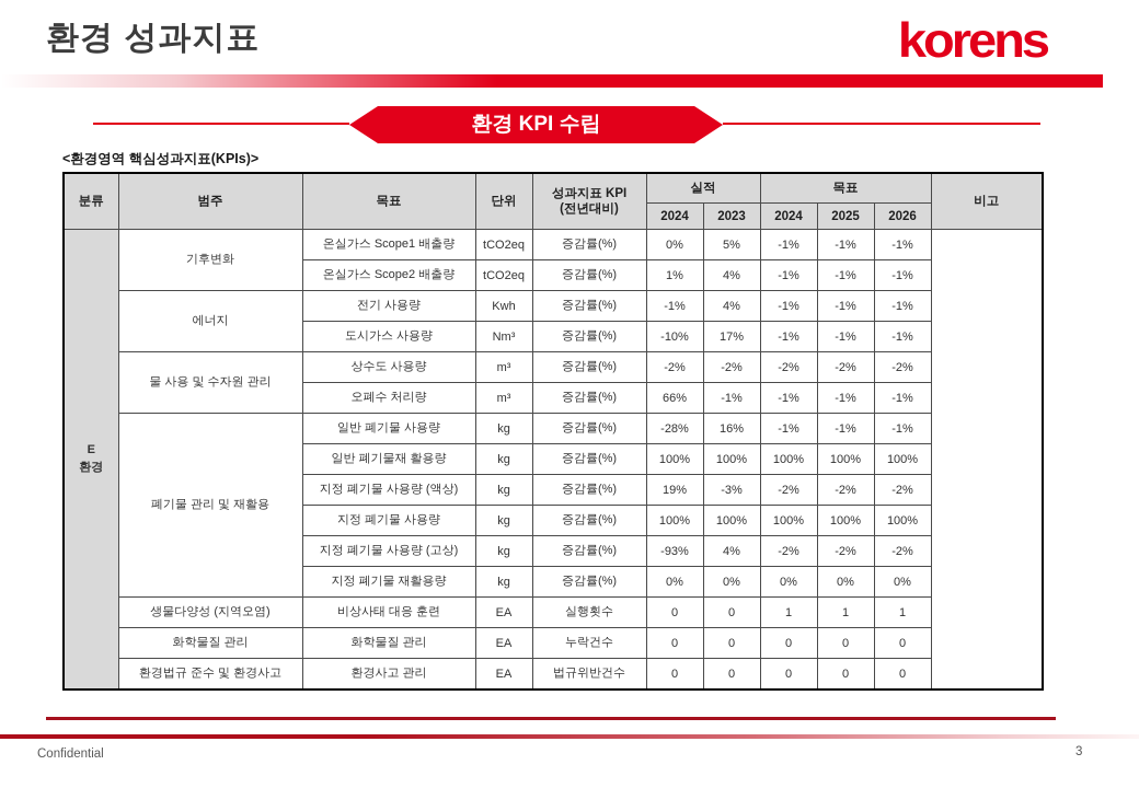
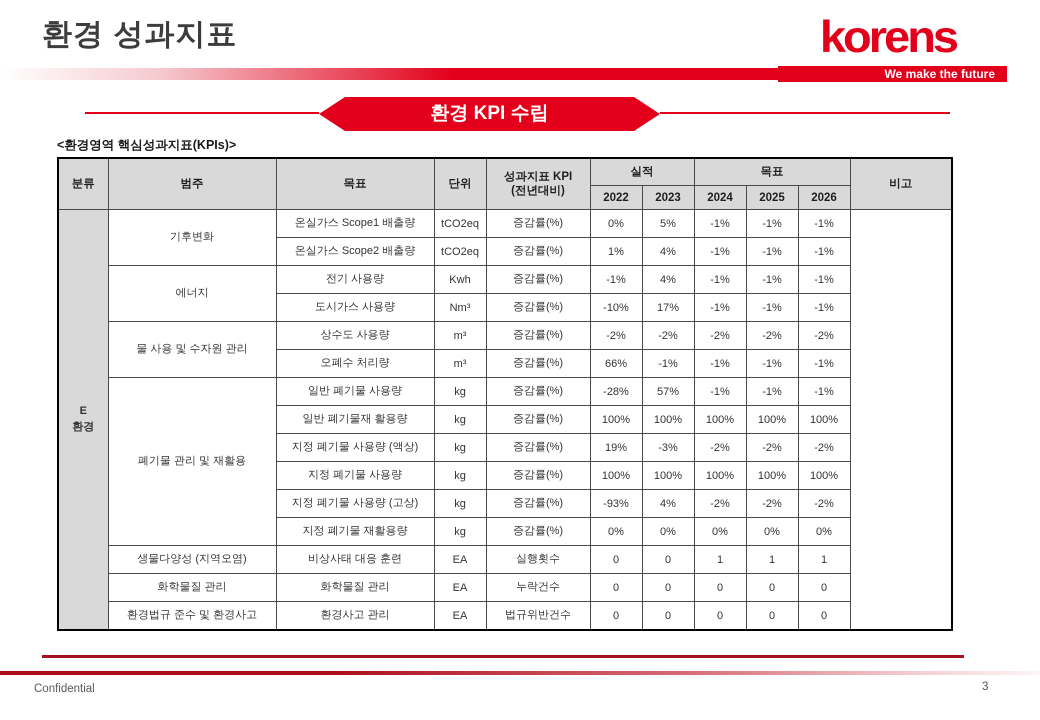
  환경 성과지표
  korens
+ We make the future
  환경 KPI 수립
  <환경영역 핵심성과지표(KPIs)>
  분류	범주	목표	단위	성과지표 KPI (전년대비)	실적	목표	비고
- 2024	2023	2024	2025	2026
+ 2022	2023	2024	2025	2026
  E 환경	기후변화	온실가스 Scope1 배출량	tCO2eq	증감률(%)	0%	5%	-1%	-1%	-1%
  온실가스 Scope2 배출량	tCO2eq	증감률(%)	1%	4%	-1%	-1%	-1%
  에너지	전기 사용량	Kwh	증감률(%)	-1%	4%	-1%	-1%	-1%
  도시가스 사용량	Nm³	증감률(%)	-10%	17%	-1%	-1%	-1%
  물 사용 및 수자원 관리	상수도 사용량	m³	증감률(%)	-2%	-2%	-2%	-2%	-2%
  오폐수 처리량	m³	증감률(%)	66%	-1%	-1%	-1%	-1%
- 폐기물 관리 및 재활용	일반 폐기물 사용량	kg	증감률(%)	-28%	16%	-1%	-1%	-1%
+ 폐기물 관리 및 재활용	일반 폐기물 사용량	kg	증감률(%)	-28%	57%	-1%	-1%	-1%
  일반 폐기물재 활용량	kg	증감률(%)	100%	100%	100%	100%	100%
  지정 폐기물 사용량 (액상)	kg	증감률(%)	19%	-3%	-2%	-2%	-2%
  지정 폐기물 사용량	kg	증감률(%)	100%	100%	100%	100%	100%
  지정 폐기물 사용량 (고상)	kg	증감률(%)	-93%	4%	-2%	-2%	-2%
  지정 폐기물 재활용량	kg	증감률(%)	0%	0%	0%	0%	0%
  생물다양성 (지역오염)	비상사태 대응 훈련	EA	실행횟수	0	0	1	1	1
  화학물질 관리	화학물질 관리	EA	누락건수	0	0	0	0	0
  환경법규 준수 및 환경사고	환경사고 관리	EA	법규위반건수	0	0	0	0	0
  Confidential
  3
